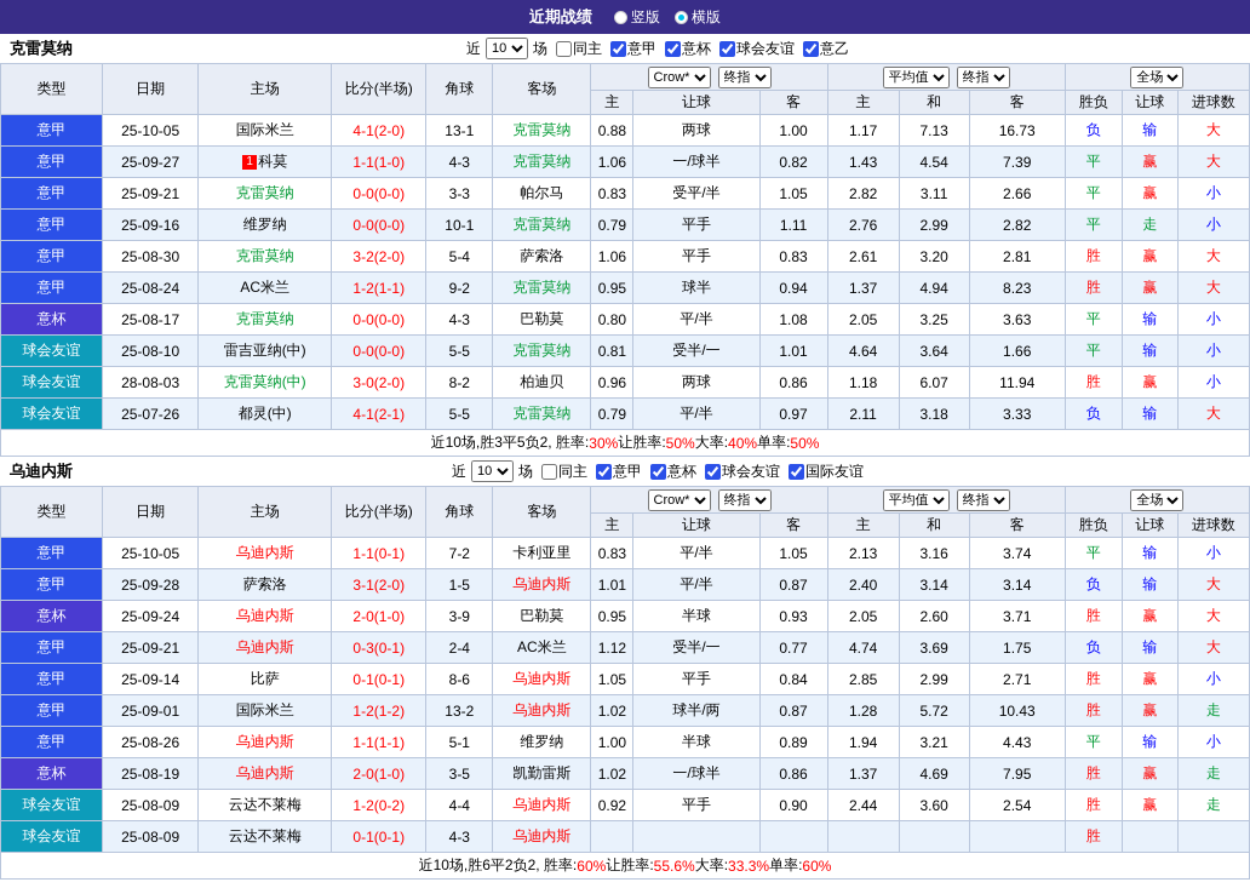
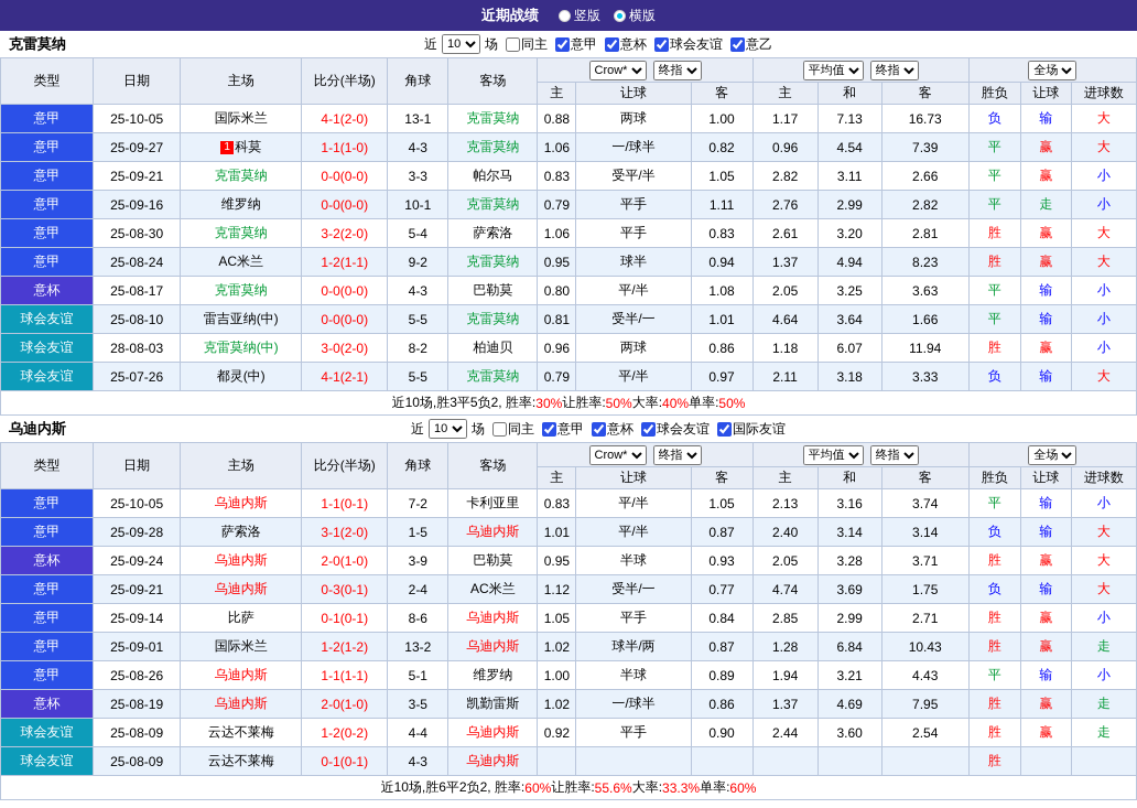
  近期战绩
  竖版
  横版
  克雷莫纳
  近
  10
  场
  同主
  意甲
  意杯
  球会友谊
  意乙
  类型	日期	主场	比分(半场)	角球	客场	Crow* 终指	平均值 终指	全场
  主	让球	客	主	和	客	胜负	让球	进球数
  意甲	25-10-05	国际米兰	4-1(2-0)	13-1	克雷莫纳	0.88	两球	1.00	1.17	7.13	16.73	负	输	大
- 意甲	25-09-27	1 科莫	1-1(1-0)	4-3	克雷莫纳	1.06	一/球半	0.82	1.43	4.54	7.39	平	赢	大
+ 意甲	25-09-27	1 科莫	1-1(1-0)	4-3	克雷莫纳	1.06	一/球半	0.82	0.96	4.54	7.39	平	赢	大
  意甲	25-09-21	克雷莫纳	0-0(0-0)	3-3	帕尔马	0.83	受平/半	1.05	2.82	3.11	2.66	平	赢	小
  意甲	25-09-16	维罗纳	0-0(0-0)	10-1	克雷莫纳	0.79	平手	1.11	2.76	2.99	2.82	平	走	小
  意甲	25-08-30	克雷莫纳	3-2(2-0)	5-4	萨索洛	1.06	平手	0.83	2.61	3.20	2.81	胜	赢	大
  意甲	25-08-24	AC米兰	1-2(1-1)	9-2	克雷莫纳	0.95	球半	0.94	1.37	4.94	8.23	胜	赢	大
  意杯	25-08-17	克雷莫纳	0-0(0-0)	4-3	巴勒莫	0.80	平/半	1.08	2.05	3.25	3.63	平	输	小
  球会友谊	25-08-10	雷吉亚纳(中)	0-0(0-0)	5-5	克雷莫纳	0.81	受半/一	1.01	4.64	3.64	1.66	平	输	小
  球会友谊	28-08-03	克雷莫纳(中)	3-0(2-0)	8-2	柏迪贝	0.96	两球	0.86	1.18	6.07	11.94	胜	赢	小
  球会友谊	25-07-26	都灵(中)	4-1(2-1)	5-5	克雷莫纳	0.79	平/半	0.97	2.11	3.18	3.33	负	输	大
  近10场,胜3平5负2, 胜率:
  30%
  让胜率:
  50%
  大率:
  40%
  单率:
  50%
  乌迪内斯
  近
  10
  场
  同主
  意甲
  意杯
  球会友谊
  国际友谊
  类型	日期	主场	比分(半场)	角球	客场	Crow* 终指	平均值 终指	全场
  主	让球	客	主	和	客	胜负	让球	进球数
  意甲	25-10-05	乌迪内斯	1-1(0-1)	7-2	卡利亚里	0.83	平/半	1.05	2.13	3.16	3.74	平	输	小
  意甲	25-09-28	萨索洛	3-1(2-0)	1-5	乌迪内斯	1.01	平/半	0.87	2.40	3.14	3.14	负	输	大
- 意杯	25-09-24	乌迪内斯	2-0(1-0)	3-9	巴勒莫	0.95	半球	0.93	2.05	2.60	3.71	胜	赢	大
+ 意杯	25-09-24	乌迪内斯	2-0(1-0)	3-9	巴勒莫	0.95	半球	0.93	2.05	3.28	3.71	胜	赢	大
  意甲	25-09-21	乌迪内斯	0-3(0-1)	2-4	AC米兰	1.12	受半/一	0.77	4.74	3.69	1.75	负	输	大
  意甲	25-09-14	比萨	0-1(0-1)	8-6	乌迪内斯	1.05	平手	0.84	2.85	2.99	2.71	胜	赢	小
- 意甲	25-09-01	国际米兰	1-2(1-2)	13-2	乌迪内斯	1.02	球半/两	0.87	1.28	5.72	10.43	胜	赢	走
+ 意甲	25-09-01	国际米兰	1-2(1-2)	13-2	乌迪内斯	1.02	球半/两	0.87	1.28	6.84	10.43	胜	赢	走
  意甲	25-08-26	乌迪内斯	1-1(1-1)	5-1	维罗纳	1.00	半球	0.89	1.94	3.21	4.43	平	输	小
  意杯	25-08-19	乌迪内斯	2-0(1-0)	3-5	凯勤雷斯	1.02	一/球半	0.86	1.37	4.69	7.95	胜	赢	走
  球会友谊	25-08-09	云达不莱梅	1-2(0-2)	4-4	乌迪内斯	0.92	平手	0.90	2.44	3.60	2.54	胜	赢	走
  球会友谊	25-08-09	云达不莱梅	0-1(0-1)	4-3	乌迪内斯							胜
  近10场,胜6平2负2, 胜率:
  60%
  让胜率:
  55.6%
  大率:
  33.3%
  单率:
  60%
